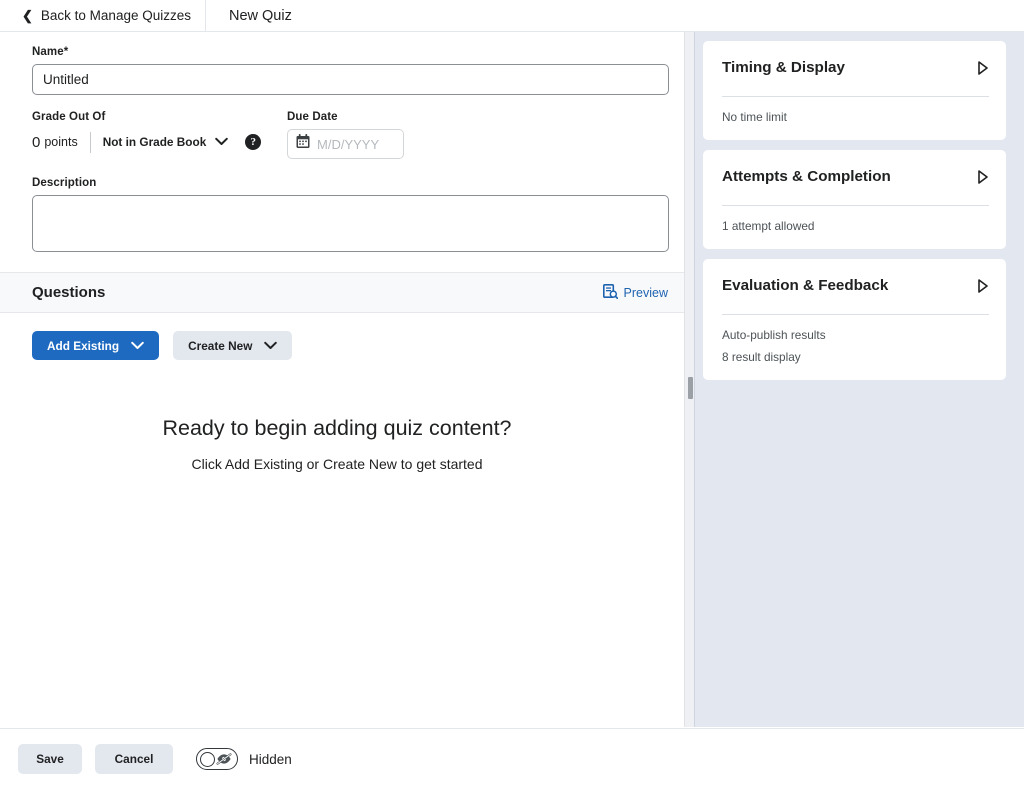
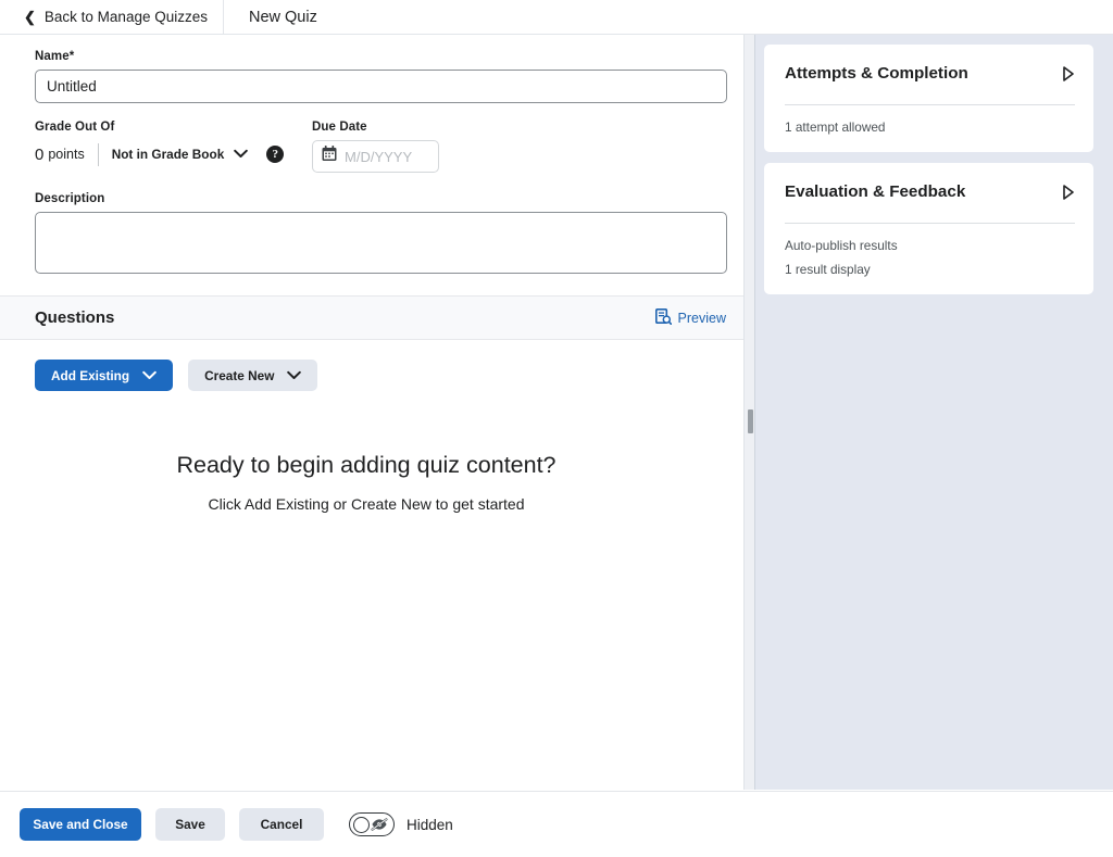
  ❮
  Back to Manage Quizzes
  New Quiz
  Name*
  Untitled
  Grade Out Of
  0
  points
  Not in Grade Book
  ?
  Due Date
  M/D/YYYY
  Description
  Questions
  Preview
  Add Existing
  Create New
  Ready to begin adding quiz content?
  Click Add Existing or Create New to get started
- Timing & Display
- No time limit
  Attempts & Completion
  1 attempt allowed
  Evaluation & Feedback
  Auto-publish results
- 8 result display
+ 1 result display
+ Save and Close
  Save
  Cancel
  Hidden
